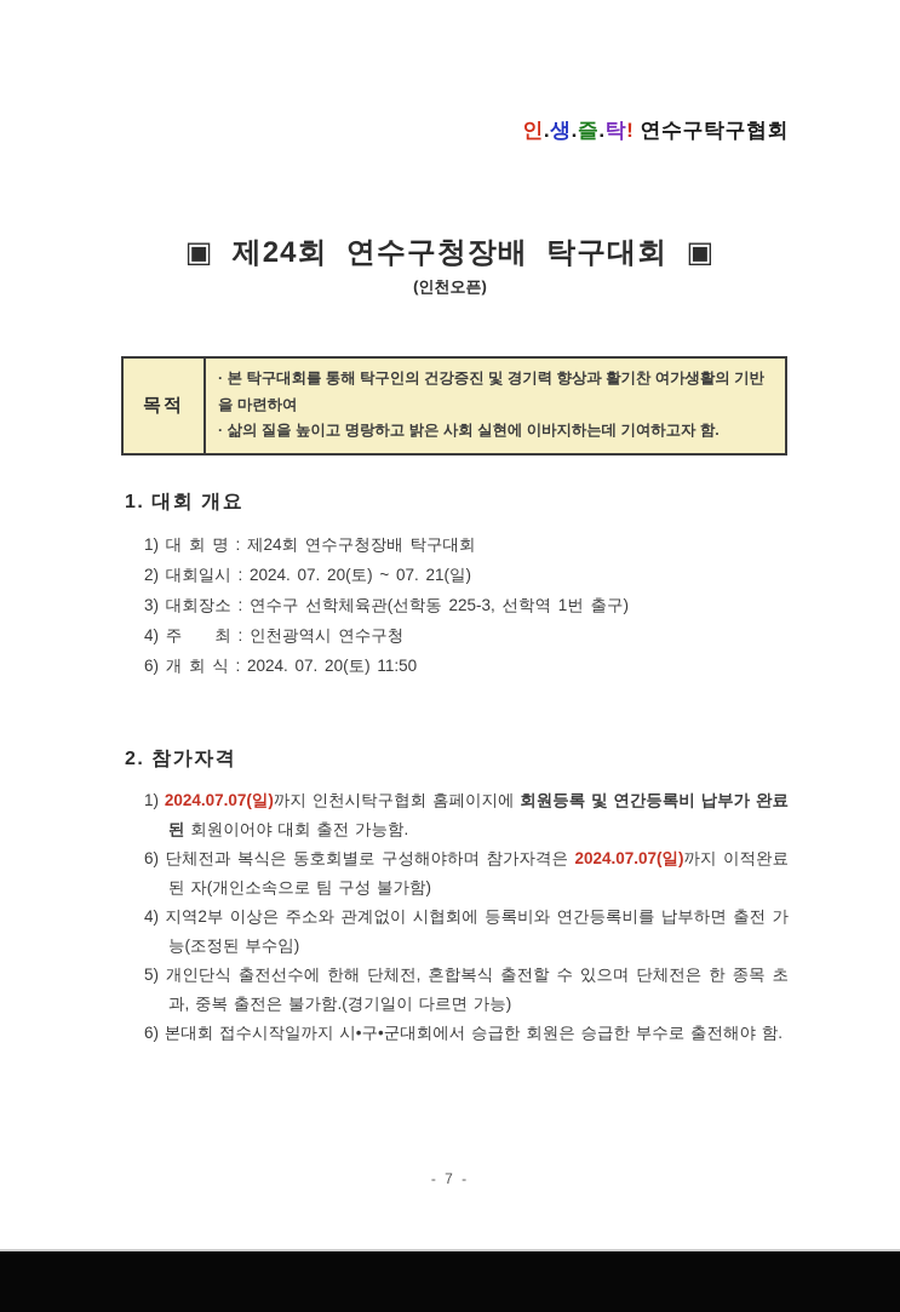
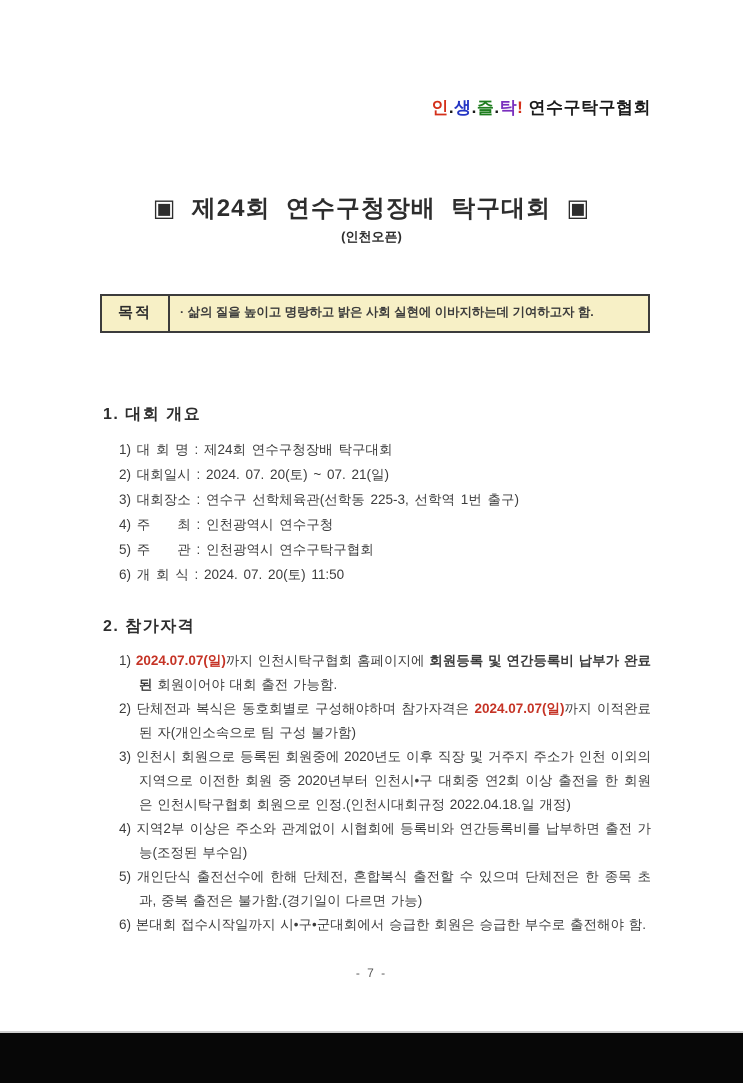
  인.생.즐.탁! 연수구탁구협회
  ▣ 제24회 연수구청장배 탁구대회 ▣
  (인천오픈)
  목적
- · 본 탁구대회를 통해 탁구인의 건강증진 및 경기력 향상과 활기찬 여가생활의 기반을 마련하여
  · 삶의 질을 높이고 명랑하고 밝은 사회 실현에 이바지하는데 기여하고자 함.
  1. 대회 개요
  1) 대 회 명 : 제24회 연수구청장배 탁구대회
  2) 대회일시 : 2024. 07. 20(토) ~ 07. 21(일)
  3) 대회장소 : 연수구 선학체육관(선학동 225-3, 선학역 1번 출구)
  4) 주 최 : 인천광역시 연수구청
+ 5) 주 관 : 인천광역시 연수구탁구협회
  6) 개 회 식 : 2024. 07. 20(토) 11:50
  2. 참가자격
  1) 2024.07.07(일)까지 인천시탁구협회 홈페이지에 회원등록 및 연간등록비 납부가 완료된 회원이어야 대회 출전 가능함.
- 6) 단체전과 복식은 동호회별로 구성해야하며 참가자격은 2024.07.07(일)까지 이적완료된 자(개인소속으로 팀 구성 불가함)
+ 2) 단체전과 복식은 동호회별로 구성해야하며 참가자격은 2024.07.07(일)까지 이적완료된 자(개인소속으로 팀 구성 불가함)
+ 3) 인천시 회원으로 등록된 회원중에 2020년도 이후 직장 및 거주지 주소가 인천 이외의 지역으로 이전한 회원 중 2020년부터 인천시•구 대회중 연2회 이상 출전을 한 회원은 인천시탁구협회 회원으로 인정.(인천시대회규정 2022.04.18.일 개정)
  4) 지역2부 이상은 주소와 관계없이 시협회에 등록비와 연간등록비를 납부하면 출전 가능(조정된 부수임)
  5) 개인단식 출전선수에 한해 단체전, 혼합복식 출전할 수 있으며 단체전은 한 종목 초과, 중복 출전은 불가함.(경기일이 다르면 가능)
  6) 본대회 접수시작일까지 시•구•군대회에서 승급한 회원은 승급한 부수로 출전해야 함.
  - 7 -
